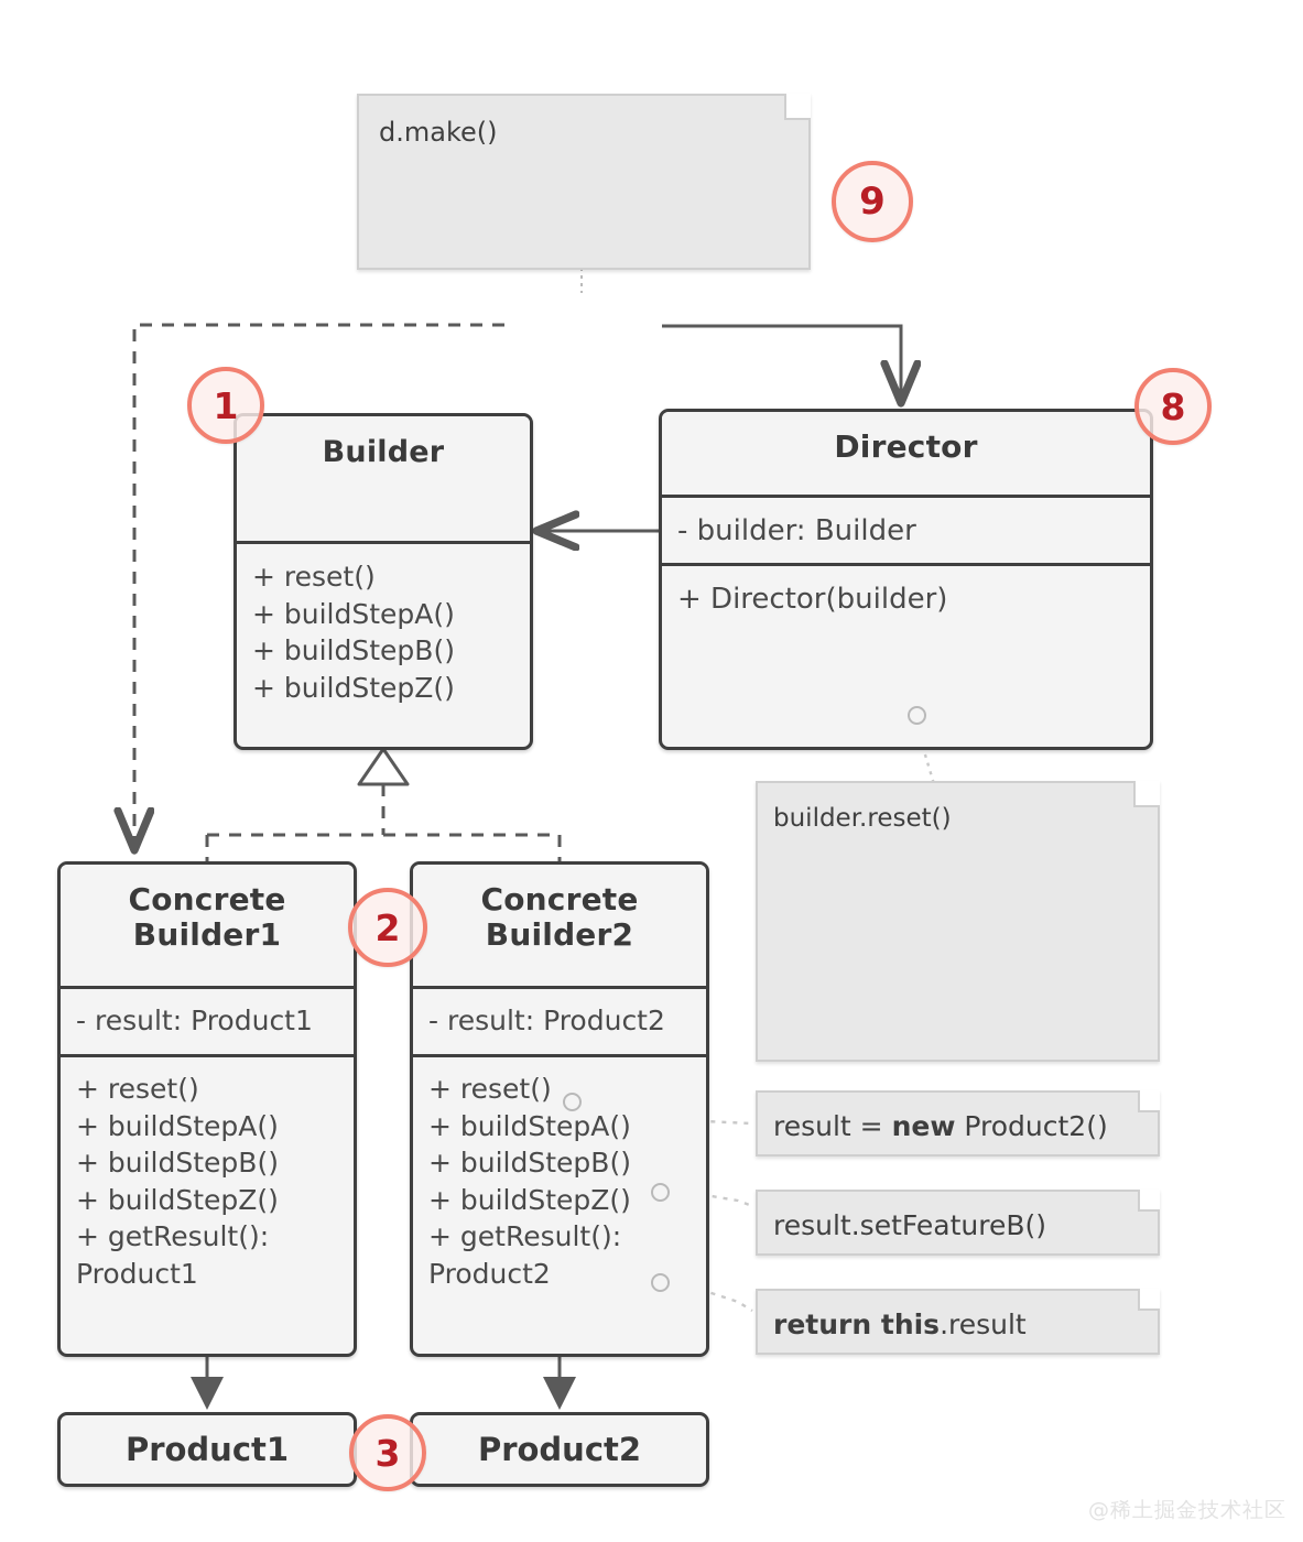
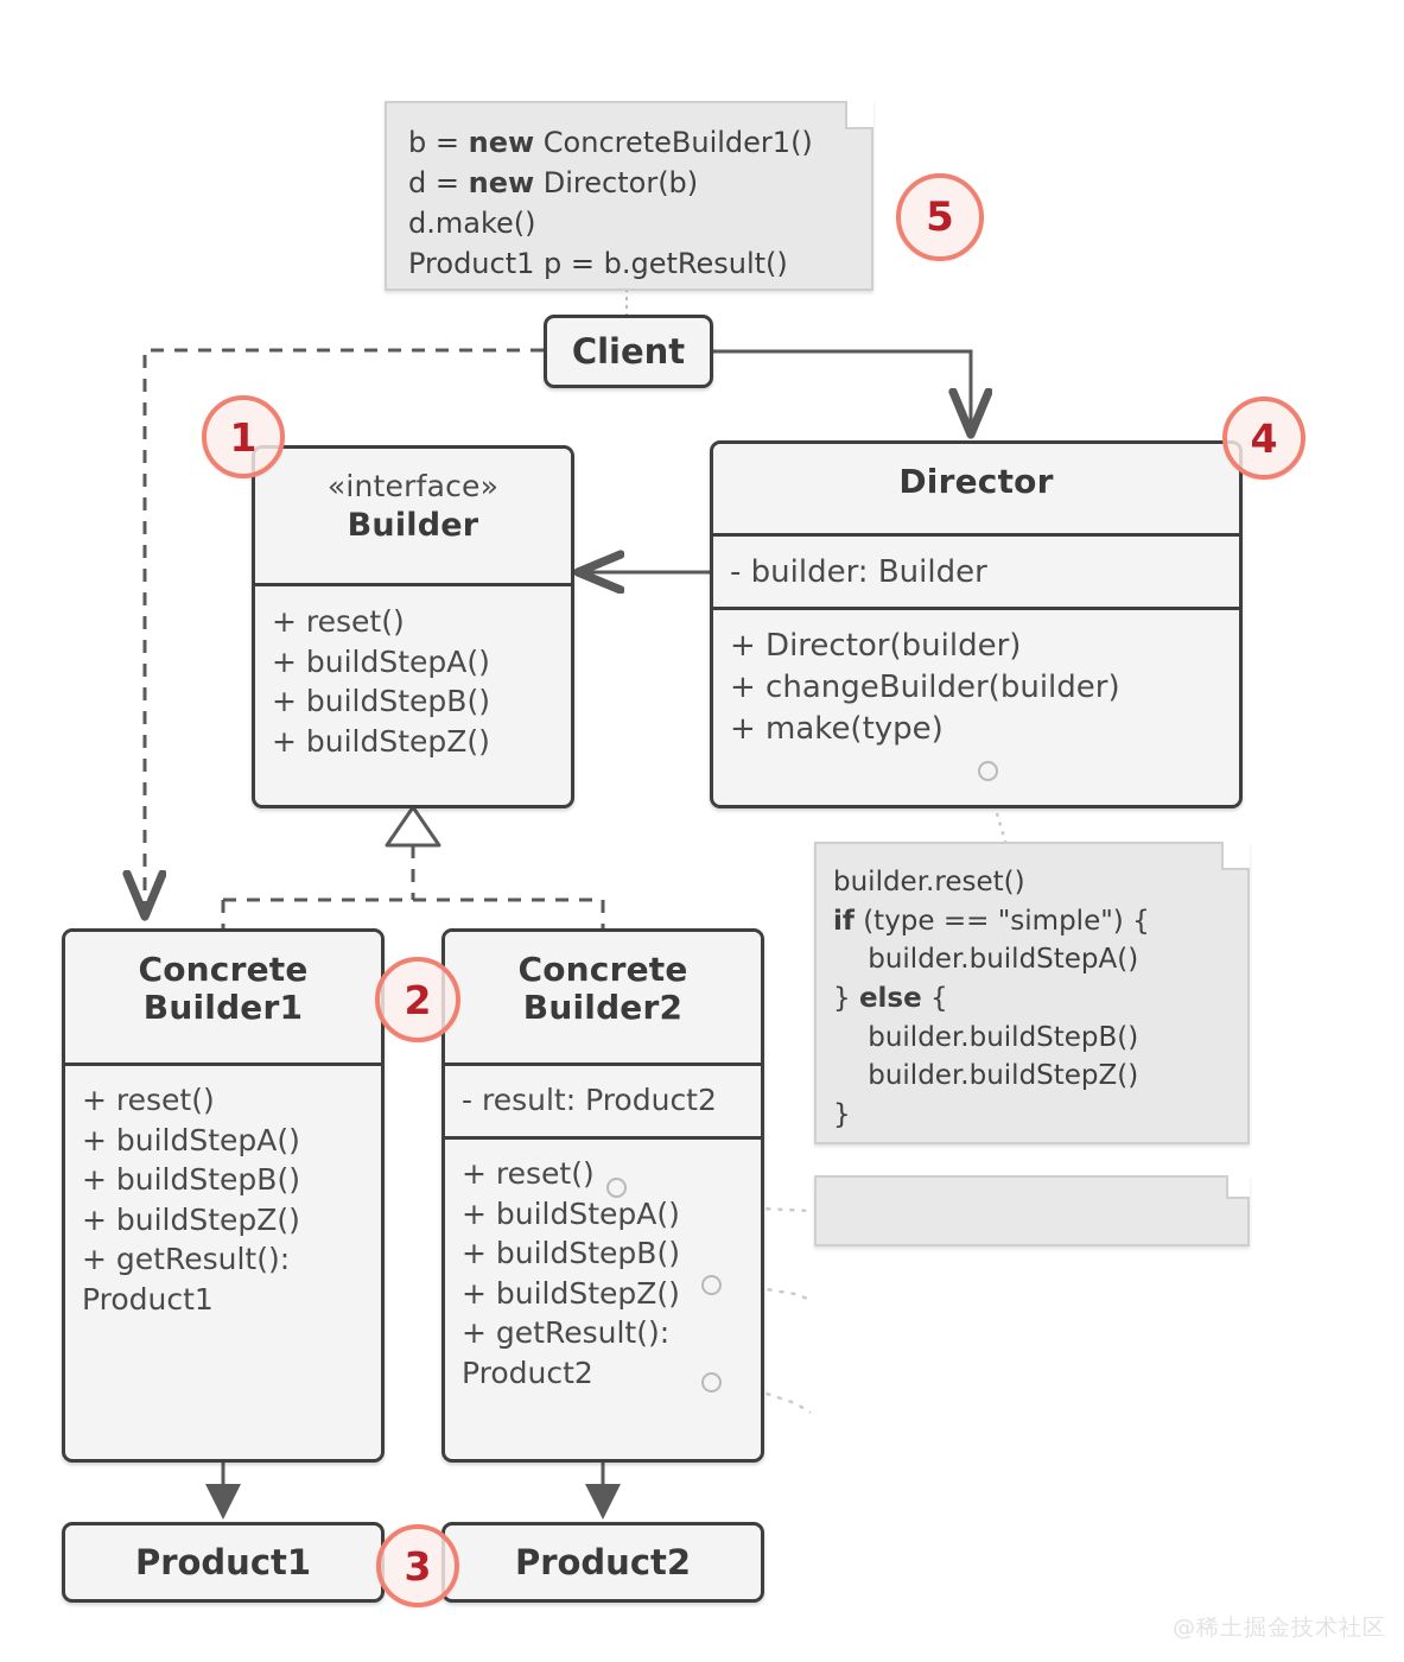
+ b = new ConcreteBuilder1()
+ d = new Director(b)
  d.make()
+ Product1 p = b.getResult()
- 9
+ 5
+ Client
+ «interface»
  Builder
  + reset()
  + buildStepA()
  + buildStepB()
  + buildStepZ()
  1
  Director
  - builder: Builder
  + Director(builder)
+ + changeBuilder(builder)
+ + make(type)
- 8
+ 4
  builder.reset()
+ if (type == "simple") {
+ builder.buildStepA()
+ } else {
+ builder.buildStepB()
+ builder.buildStepZ()
+ }
  Concrete
  Builder1
- - result: Product1
  + reset()
  + buildStepA()
  + buildStepB()
  + buildStepZ()
  + getResult():
  Product1
  Concrete
  Builder2
  - result: Product2
  + reset()
  + buildStepA()
  + buildStepB()
  + buildStepZ()
  + getResult():
  Product2
  2
- result = new Product2()
- result.setFeatureB()
- return this.result
  Product1
  Product2
  3
  @稀土掘金技术社区
